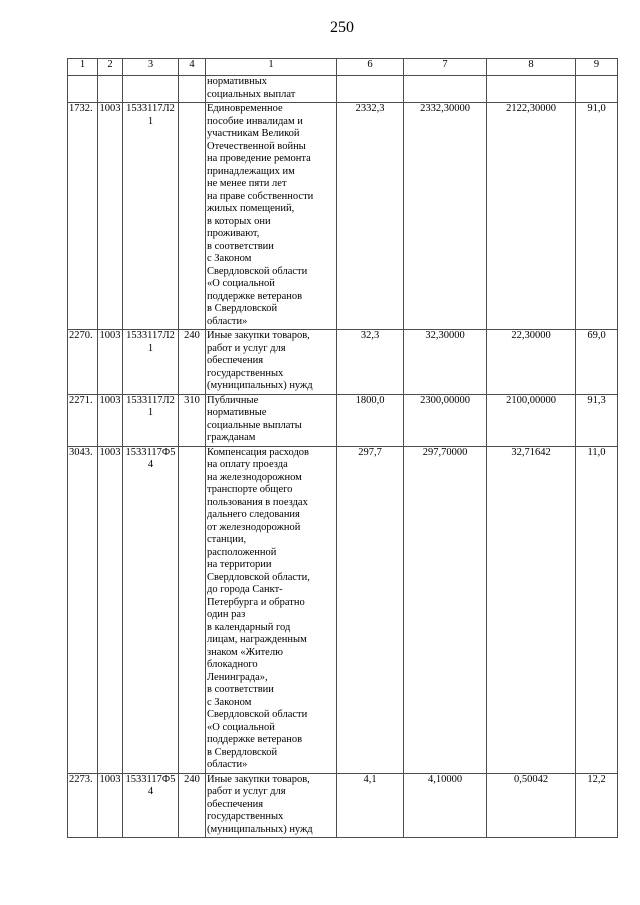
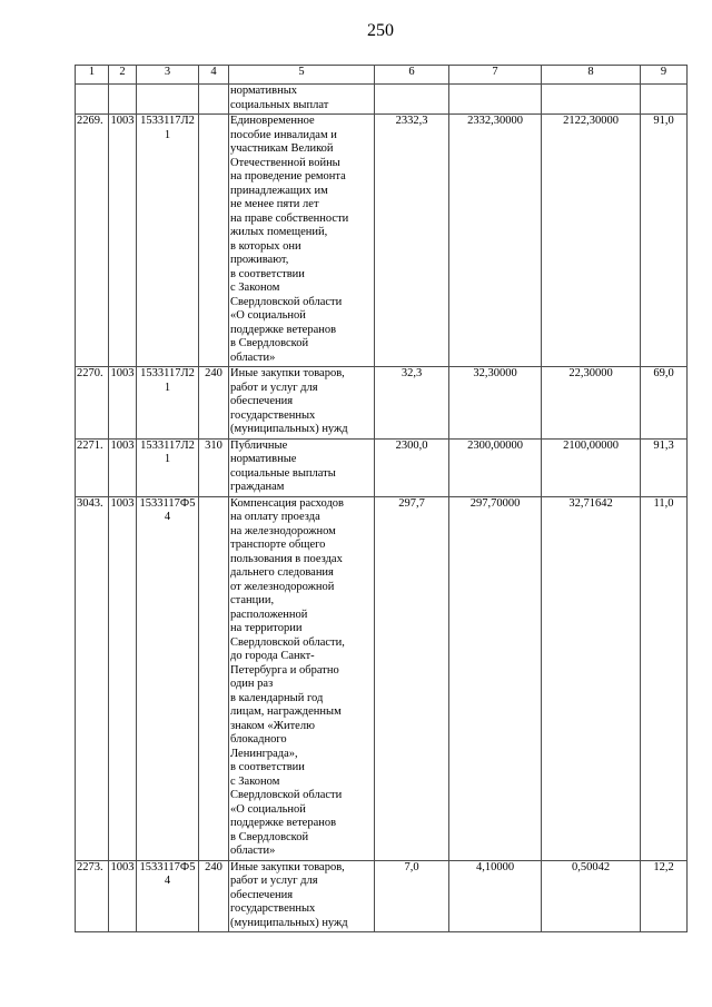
  250
- 1	2	3	4	1	6	7	8	9
+ 1	2	3	4	5	6	7	8	9
  				нормативных социальных выплат
- 1732.	1003	1533117Л21		Единовременное пособие инвалидам и участникам Великой Отечественной войны на проведение ремонта принадлежащих им не менее пяти лет на праве собственности жилых помещений, в которых они проживают, в соответствии с Законом Свердловской области «О социальной поддержке ветеранов в Свердловской области»	2332,3	2332,30000	2122,30000	91,0
+ 2269.	1003	1533117Л21		Единовременное пособие инвалидам и участникам Великой Отечественной войны на проведение ремонта принадлежащих им не менее пяти лет на праве собственности жилых помещений, в которых они проживают, в соответствии с Законом Свердловской области «О социальной поддержке ветеранов в Свердловской области»	2332,3	2332,30000	2122,30000	91,0
  2270.	1003	1533117Л21	240	Иные закупки товаров, работ и услуг для обеспечения государственных (муниципальных) нужд	32,3	32,30000	22,30000	69,0
- 2271.	1003	1533117Л21	310	Публичные нормативные социальные выплаты гражданам	1800,0	2300,00000	2100,00000	91,3
+ 2271.	1003	1533117Л21	310	Публичные нормативные социальные выплаты гражданам	2300,0	2300,00000	2100,00000	91,3
  3043.	1003	1533117Ф54		Компенсация расходов на оплату проезда на железнодорожном транспорте общего пользования в поездах дальнего следования от железнодорожной станции, расположенной на территории Свердловской области, до города Санкт- Петербурга и обратно один раз в календарный год лицам, награжденным знаком «Жителю блокадного Ленинграда», в соответствии с Законом Свердловской области «О социальной поддержке ветеранов в Свердловской области»	297,7	297,70000	32,71642	11,0
- 2273.	1003	1533117Ф54	240	Иные закупки товаров, работ и услуг для обеспечения государственных (муниципальных) нужд	4,1	4,10000	0,50042	12,2
+ 2273.	1003	1533117Ф54	240	Иные закупки товаров, работ и услуг для обеспечения государственных (муниципальных) нужд	7,0	4,10000	0,50042	12,2
